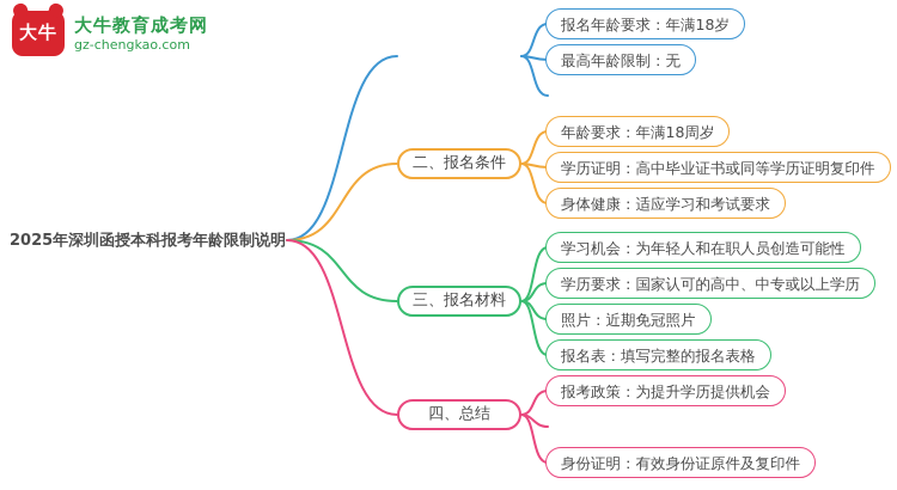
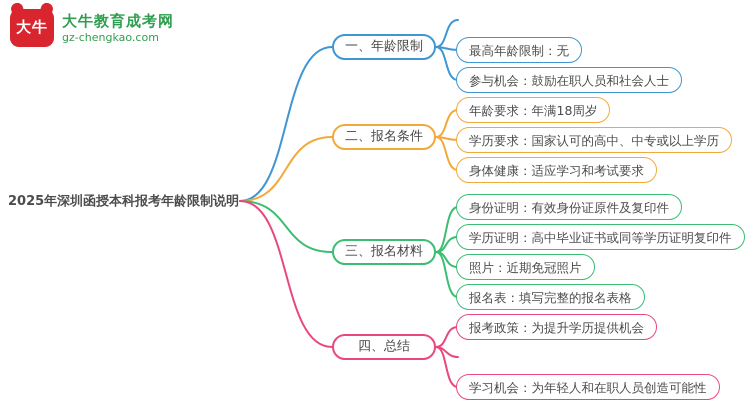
  大牛
  大牛教育成考网
  gz-chengkao.com
  2025年深圳函授本科报考年龄限制说明
+ 一、年龄限制
  二、报名条件
  三、报名材料
  四、总结
- 报名年龄要求：年满18岁
  最高年龄限制：无
+ 参与机会：鼓励在职人员和社会人士
  年龄要求：年满18周岁
- 学历证明：高中毕业证书或同等学历证明复印件
+ 学历要求：国家认可的高中、中专或以上学历
  身体健康：适应学习和考试要求
- 学习机会：为年轻人和在职人员创造可能性
+ 身份证明：有效身份证原件及复印件
- 学历要求：国家认可的高中、中专或以上学历
+ 学历证明：高中毕业证书或同等学历证明复印件
  照片：近期免冠照片
  报名表：填写完整的报名表格
  报考政策：为提升学历提供机会
- 身份证明：有效身份证原件及复印件
+ 学习机会：为年轻人和在职人员创造可能性
